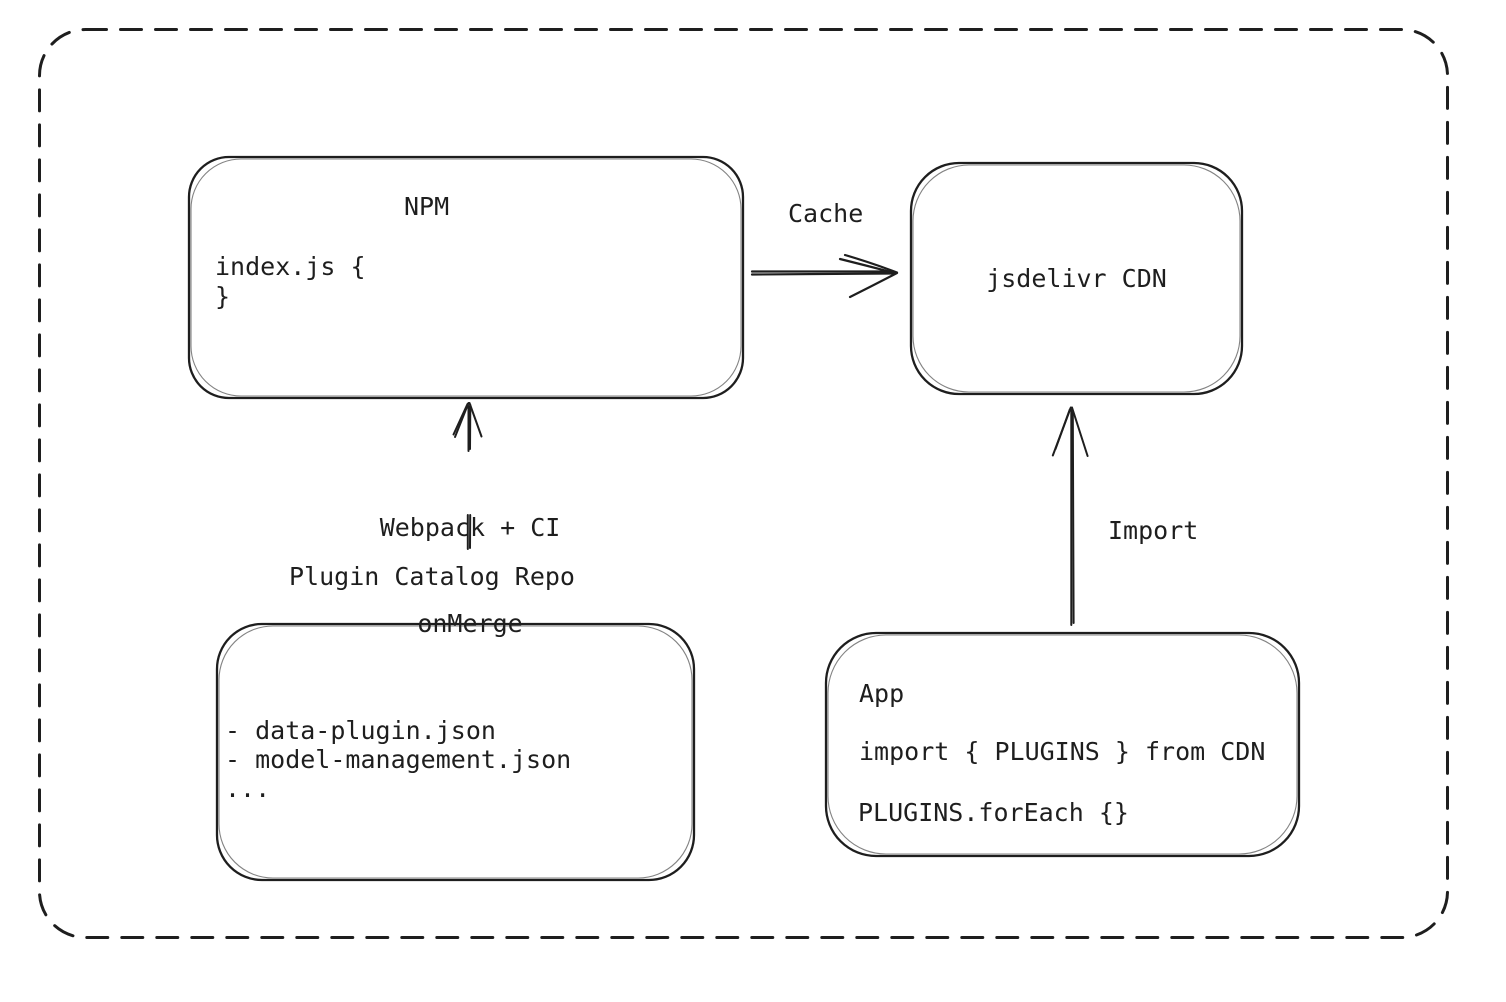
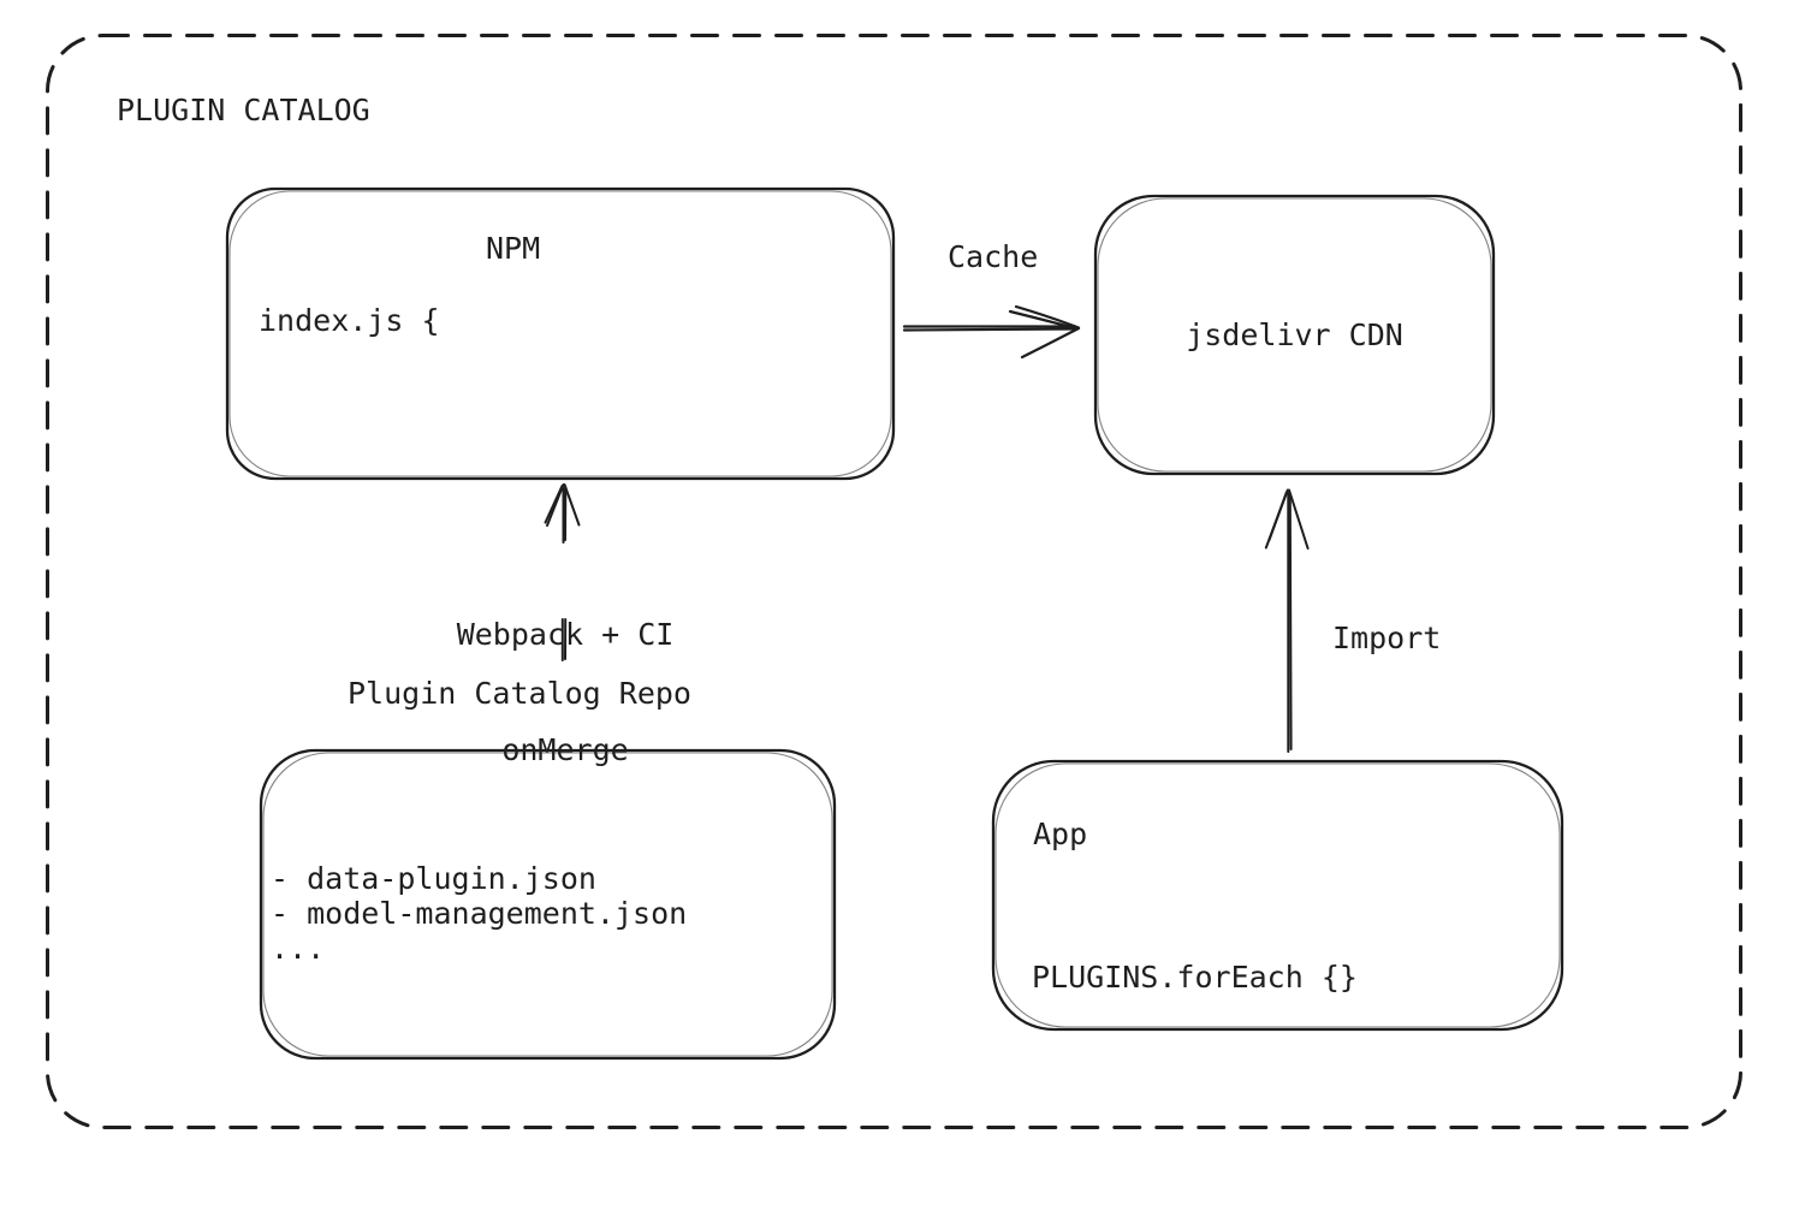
+ PLUGIN CATALOG
  NPM
  index.js {
- }
  jsdelivr CDN
  Cache
  Webpack + CI
  onMerge
  Plugin Catalog Repo
  - data-plugin.json
  - model-management.json
  ...
  Import
  App
- import { PLUGINS } from CDN
  PLUGINS.forEach {}
